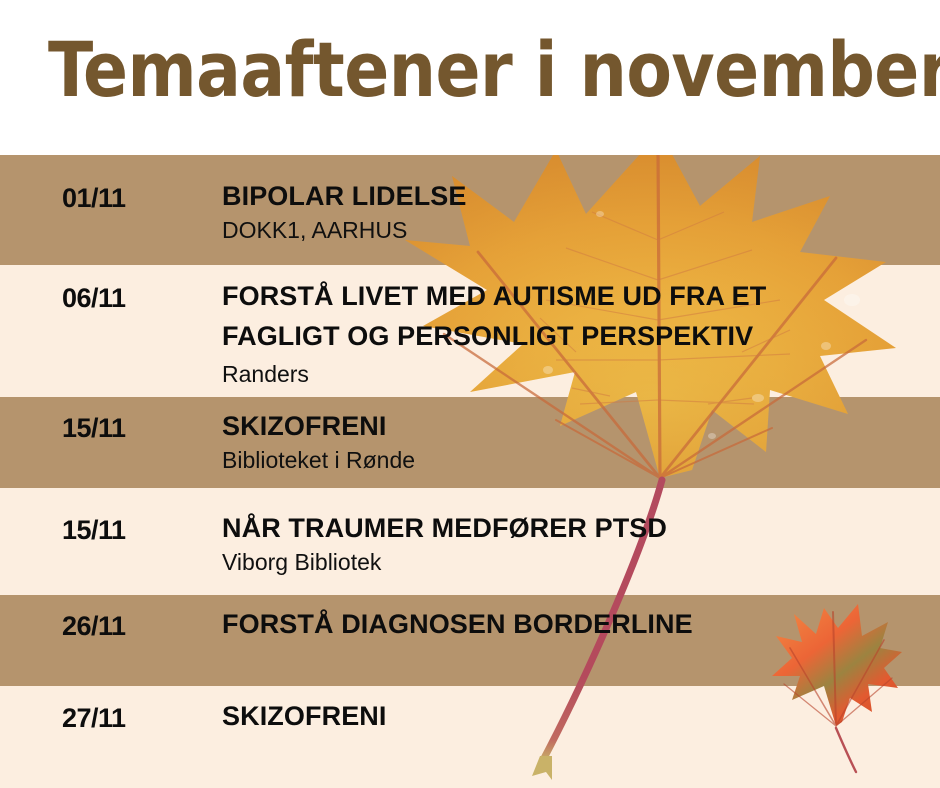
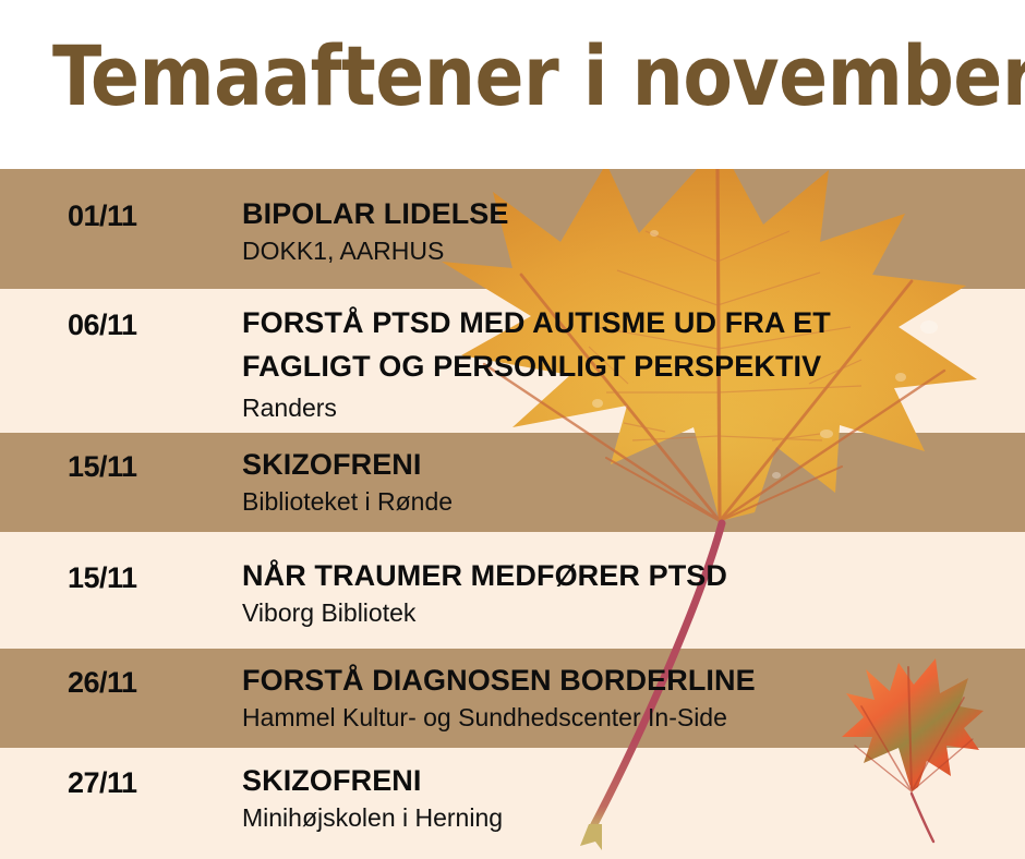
  Temaaftener i november
  01/11
  BIPOLAR LIDELSE
  DOKK1, AARHUS
  06/11
- FORSTÅ LIVET MED AUTISME UD FRA ET
+ FORSTÅ PTSD MED AUTISME UD FRA ET
  FAGLIGT OG PERSONLIGT PERSPEKTIV
  Randers
  15/11
  SKIZOFRENI
  Biblioteket i Rønde
  15/11
  NÅR TRAUMER MEDFØRER PTSD
  Viborg Bibliotek
  26/11
  FORSTÅ DIAGNOSEN BORDERLINE
+ Hammel Kultur- og Sundhedscenter In-Side
  27/11
  SKIZOFRENI
+ Minihøjskolen i Herning
